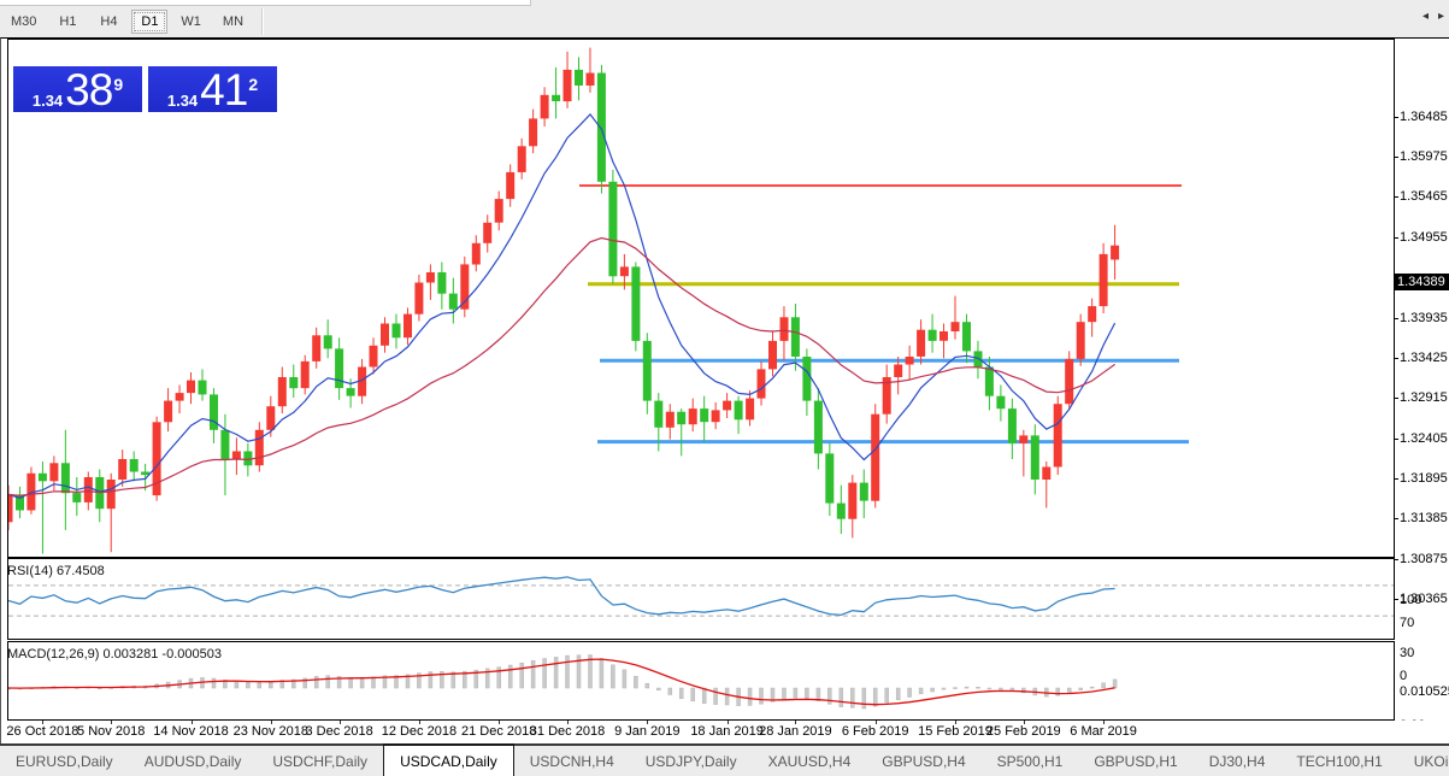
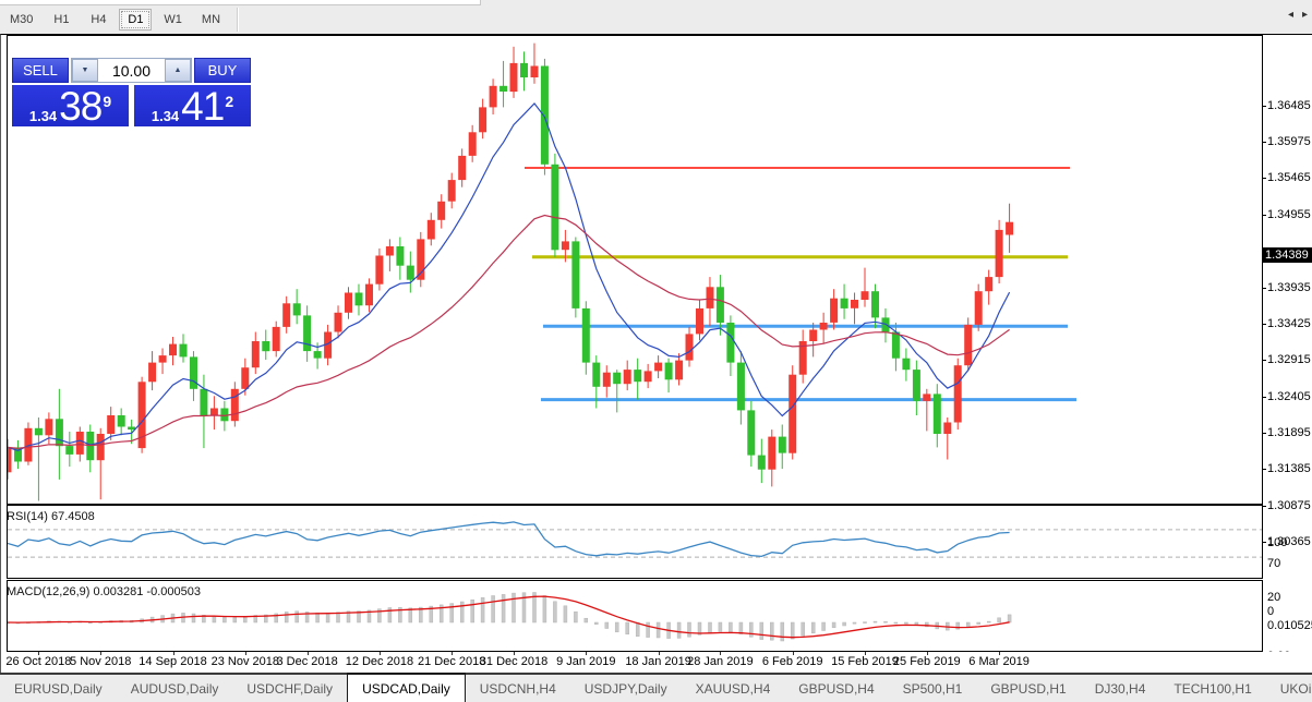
  M30
  H1
  H4
  D1
  W1
  MN
+ SELL
+ 10.00
+ BUY
  1.34
  38
  9
  1.34
  41
  2
  RSI(14) 67.4508
  MACD(12,26,9) 0.003281 -0.000503
  1.36485
  1.35975
  1.35465
  1.34955
  1.33935
  1.33425
  1.32915
  1.32405
  1.31895
  1.31385
  1.30875
  1.30365
  1.34389
  100
  70
- 30
+ 20
  0
  0.01052
  26 Oct 2018
  5 Nov 2018
- 14 Nov 2018
+ 14 Sep 2018
  23 Nov 2018
  3 Dec 2018
  12 Dec 2018
  21 Dec 2018
  31 Dec 2018
  9 Jan 2019
  18 Jan 2019
  28 Jan 2019
  6 Feb 2019
  15 Feb 2019
  25 Feb 2019
  6 Mar 2019
  EURUSD,Daily
  AUDUSD,Daily
  USDCHF,Daily
  USDCAD,Daily
  USDCNH,H4
  USDJPY,Daily
  XAUUSD,H4
  GBPUSD,H4
  SP500,H1
  GBPUSD,H1
  DJ30,H4
  TECH100,H1
  ◂
  ▸
